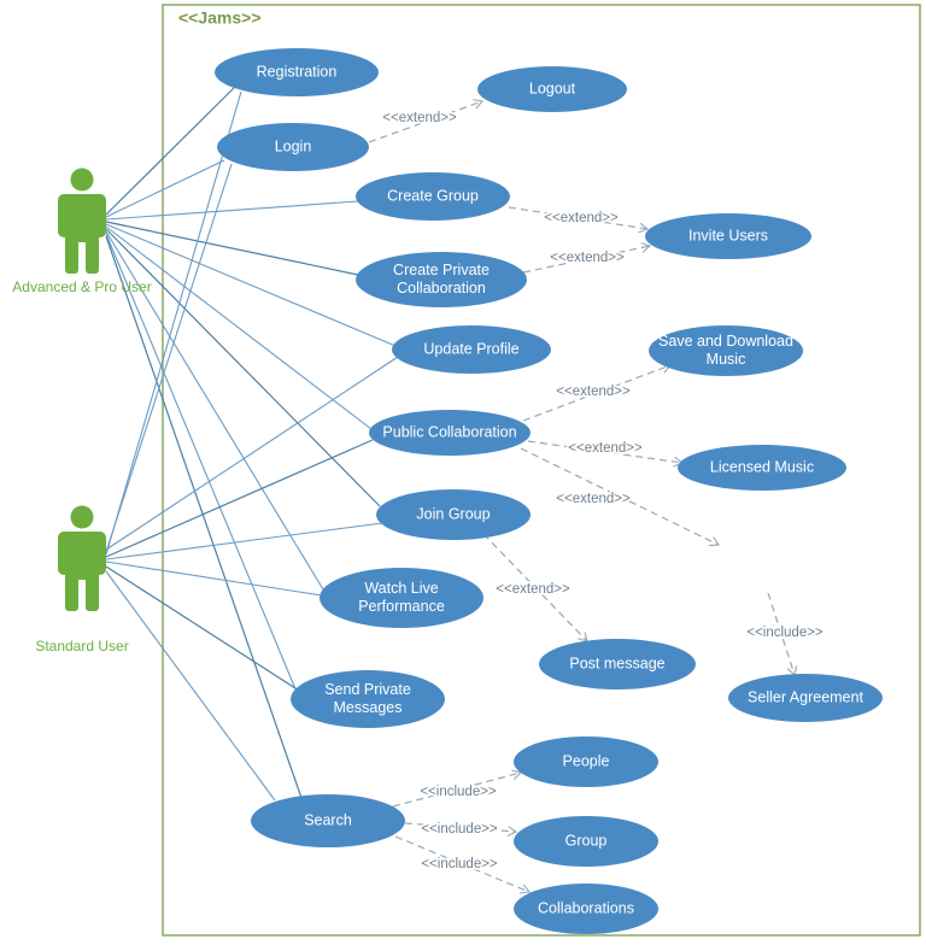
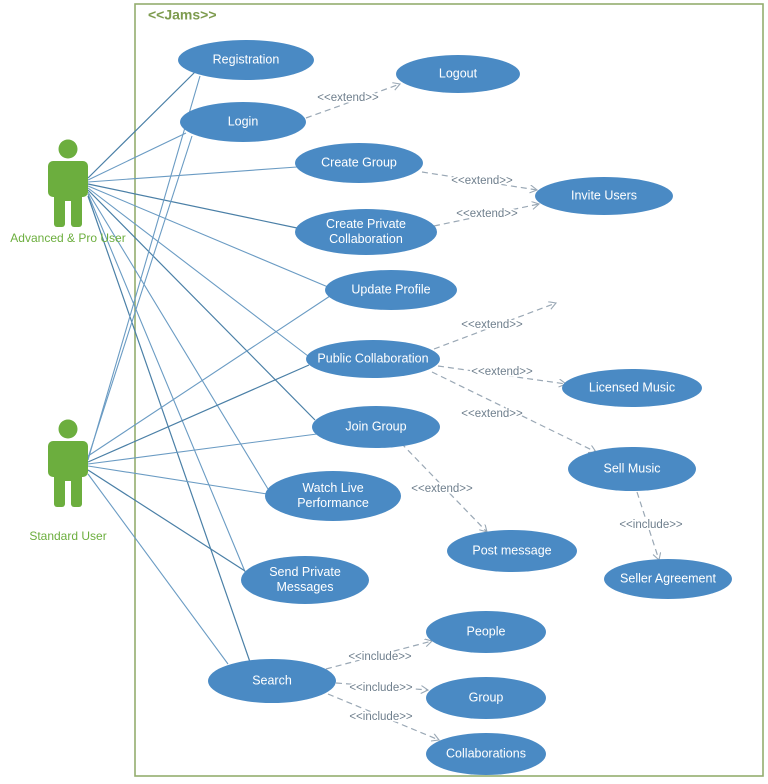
  <<Jams>>
  <<extend>>
  <<extend>>
  <<extend>>
  <<extend>>
  <<extend>>
  <<extend>>
  <<extend>>
  <<include>>
  <<include>>
  <<include>>
  <<include>>
  Registration
  Logout
  Login
  Create Group
  Invite Users
  Create Private
  Collaboration
  Update Profile
- Save and Download
- Music
  Public Collaboration
  Licensed Music
  Join Group
+ Sell Music
  Watch Live
  Performance
  Post message
  Seller Agreement
  Send Private
  Messages
  People
  Search
  Group
  Collaborations
  Advanced & Pro User
  Standard User
